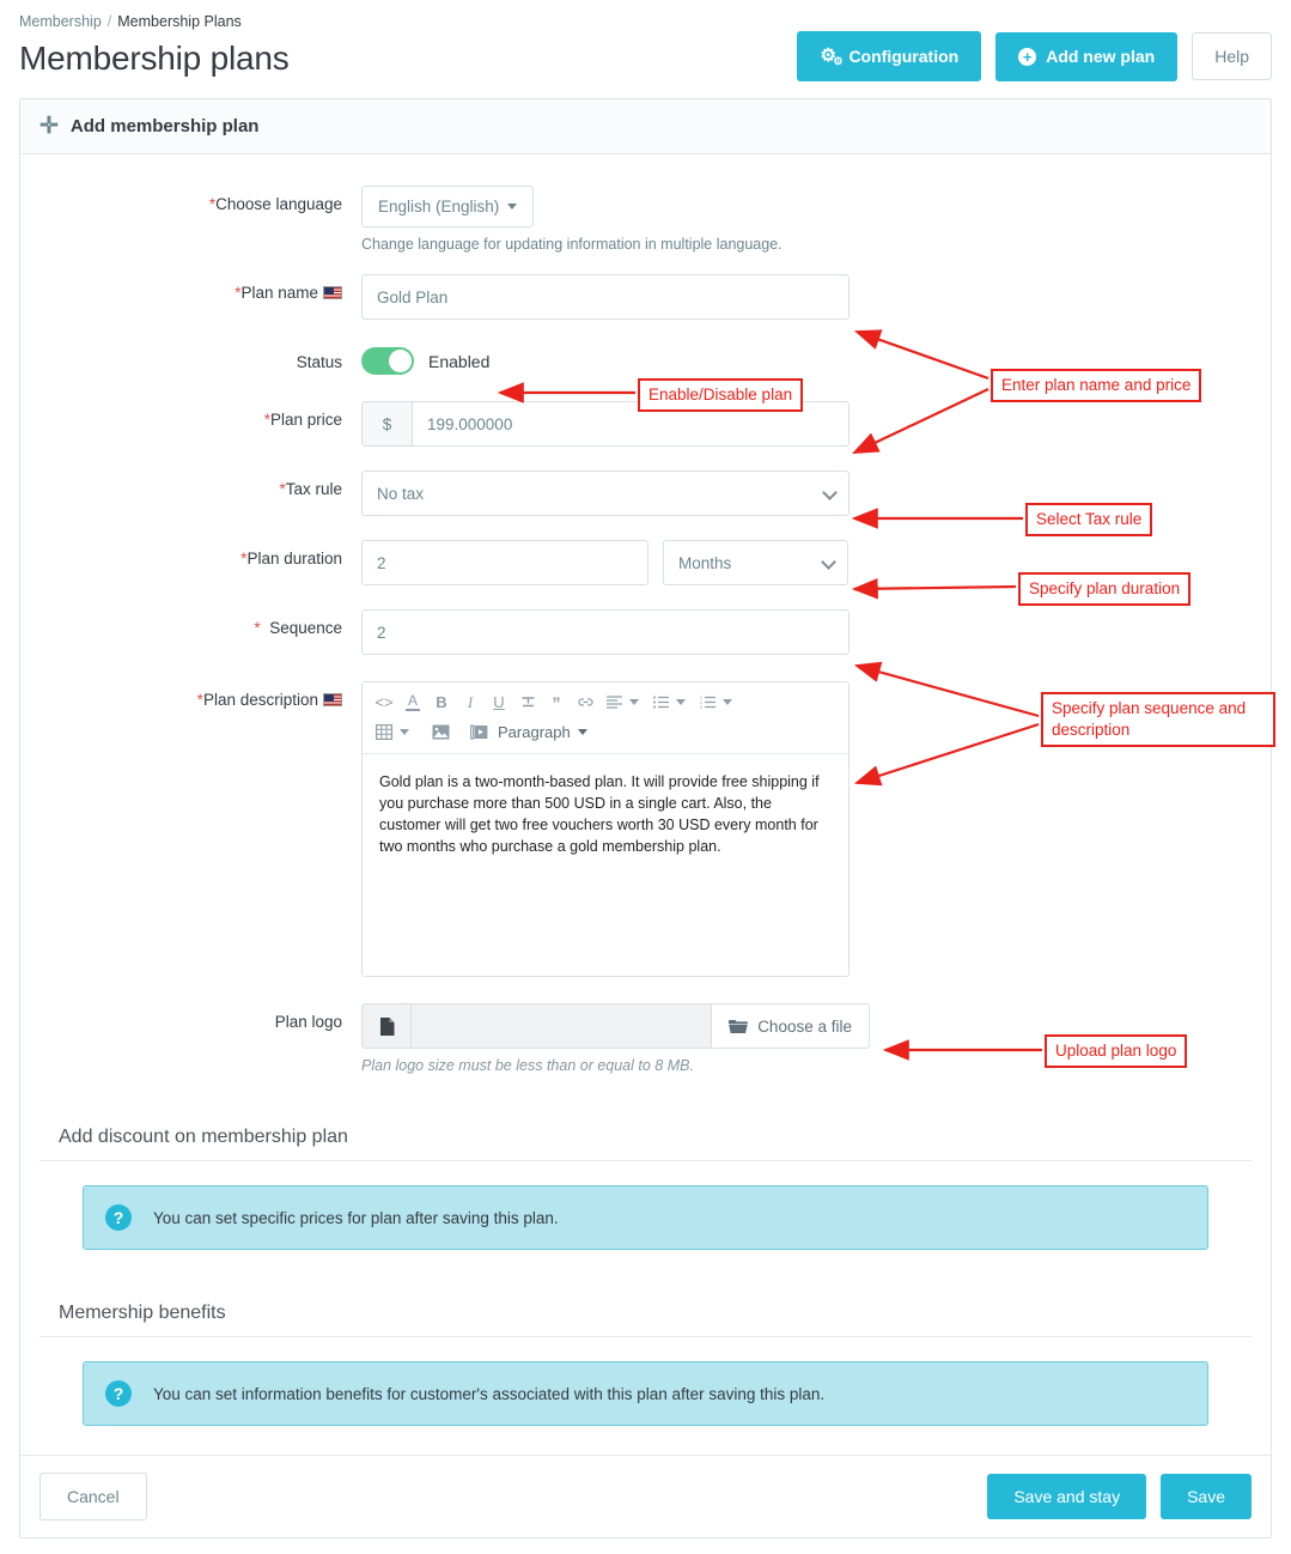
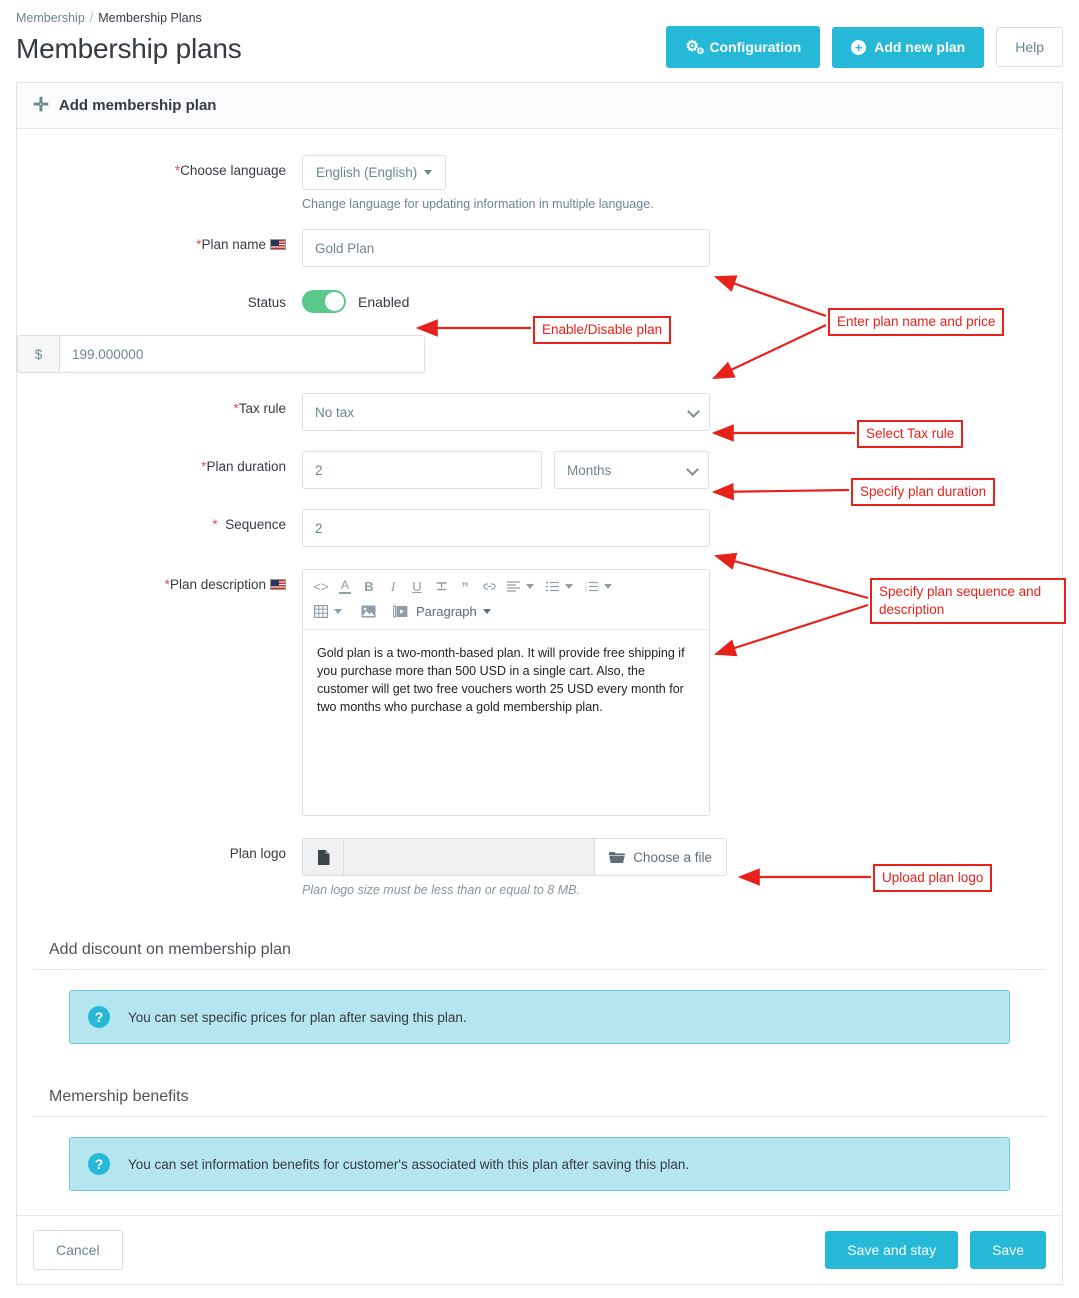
  Membership / Membership Plans
  Membership plans
  Configuration
  +
  Add new plan
  Help
  ✛
  Add membership plan
  *Choose language
  English (English)
  Change language for updating information in multiple language.
  *Plan name
  Gold Plan
  Status
  Enabled
- *Plan price
  $
  199.000000
  *Tax rule
  No tax
  *Plan duration
  2
  Months
  * Sequence
  2
  *Plan description
  <>
  A
  B
  I
  U
  ”
  Paragraph
- Gold plan is a two-month-based plan. It will provide free shipping if you purchase more than 500 USD in a single cart. Also, the customer will get two free vouchers worth 30 USD every month for two months who purchase a gold membership plan.
+ Gold plan is a two-month-based plan. It will provide free shipping if you purchase more than 500 USD in a single cart. Also, the customer will get two free vouchers worth 25 USD every month for two months who purchase a gold membership plan.
  Plan logo
  Choose a file
  Plan logo size must be less than or equal to 8 MB.
  Add discount on membership plan
  ?
  You can set specific prices for plan after saving this plan.
  Memership benefits
  ?
  You can set information benefits for customer's associated with this plan after saving this plan.
  Cancel
  Save and stay
  Save
  Enter plan name and price
  Enable/Disable plan
  Select Tax rule
  Specify plan duration
  Specify plan sequence and description
  Upload plan logo
